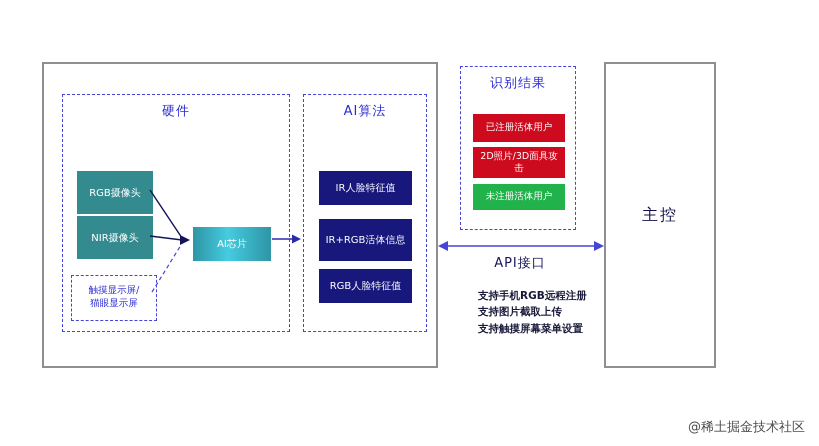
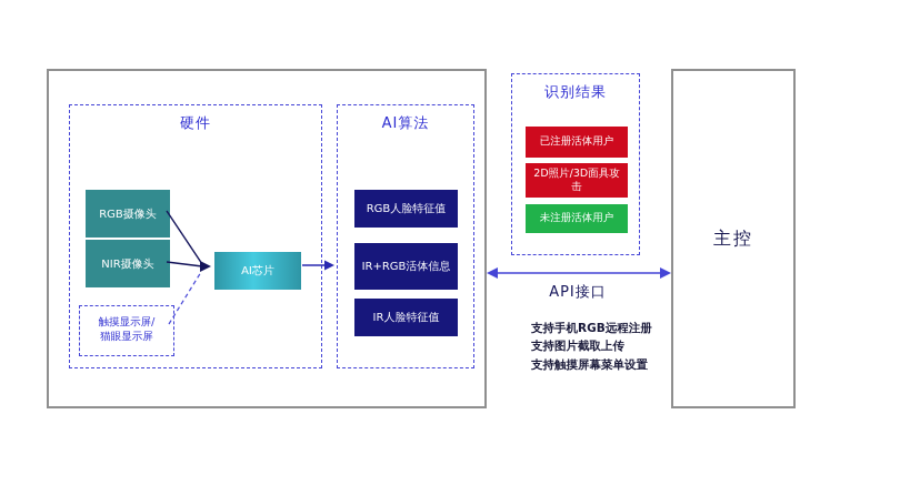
  硬件
  RGB摄像头
  NIR摄像头
  AI芯片
  触摸显示屏/
  猫眼显示屏
  AI算法
- IR人脸特征值
+ RGB人脸特征值
  IR+RGB活体信息
- RGB人脸特征值
+ IR人脸特征值
  识别结果
  已注册活体用户
  2D照片/3D面具攻击
  未注册活体用户
  主控
  API接口
  支持手机RGB远程注册
  支持图片截取上传
  支持触摸屏幕菜单设置
- @稀土掘金技术社区
